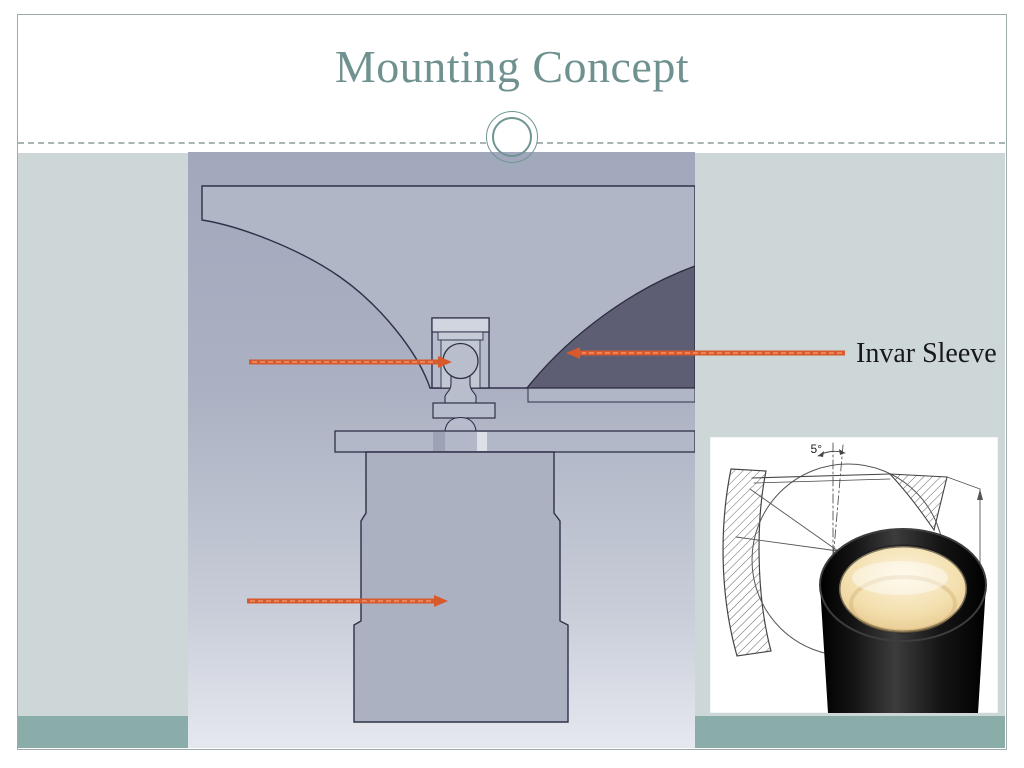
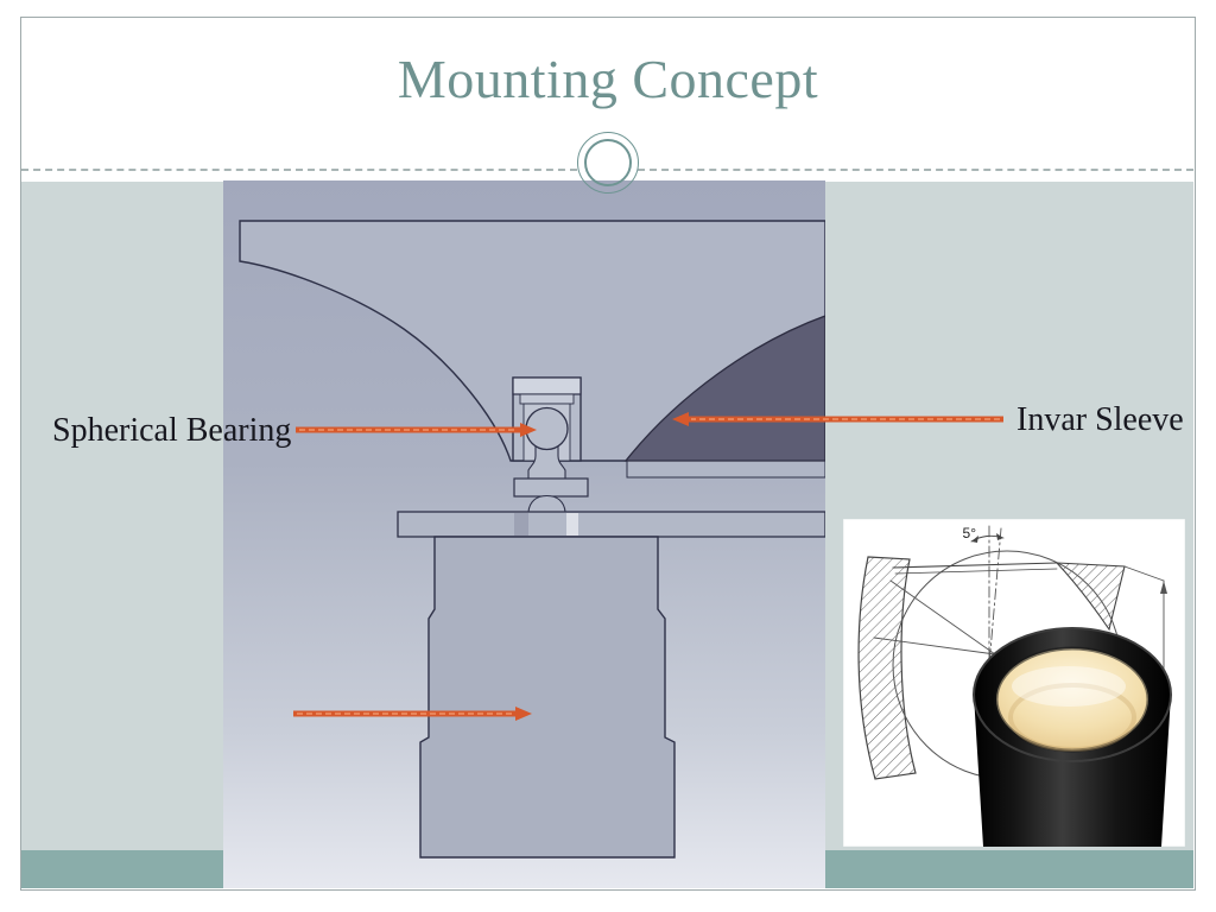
  Mounting Concept
  5°
+ Spherical Bearing
  Invar Sleeve
